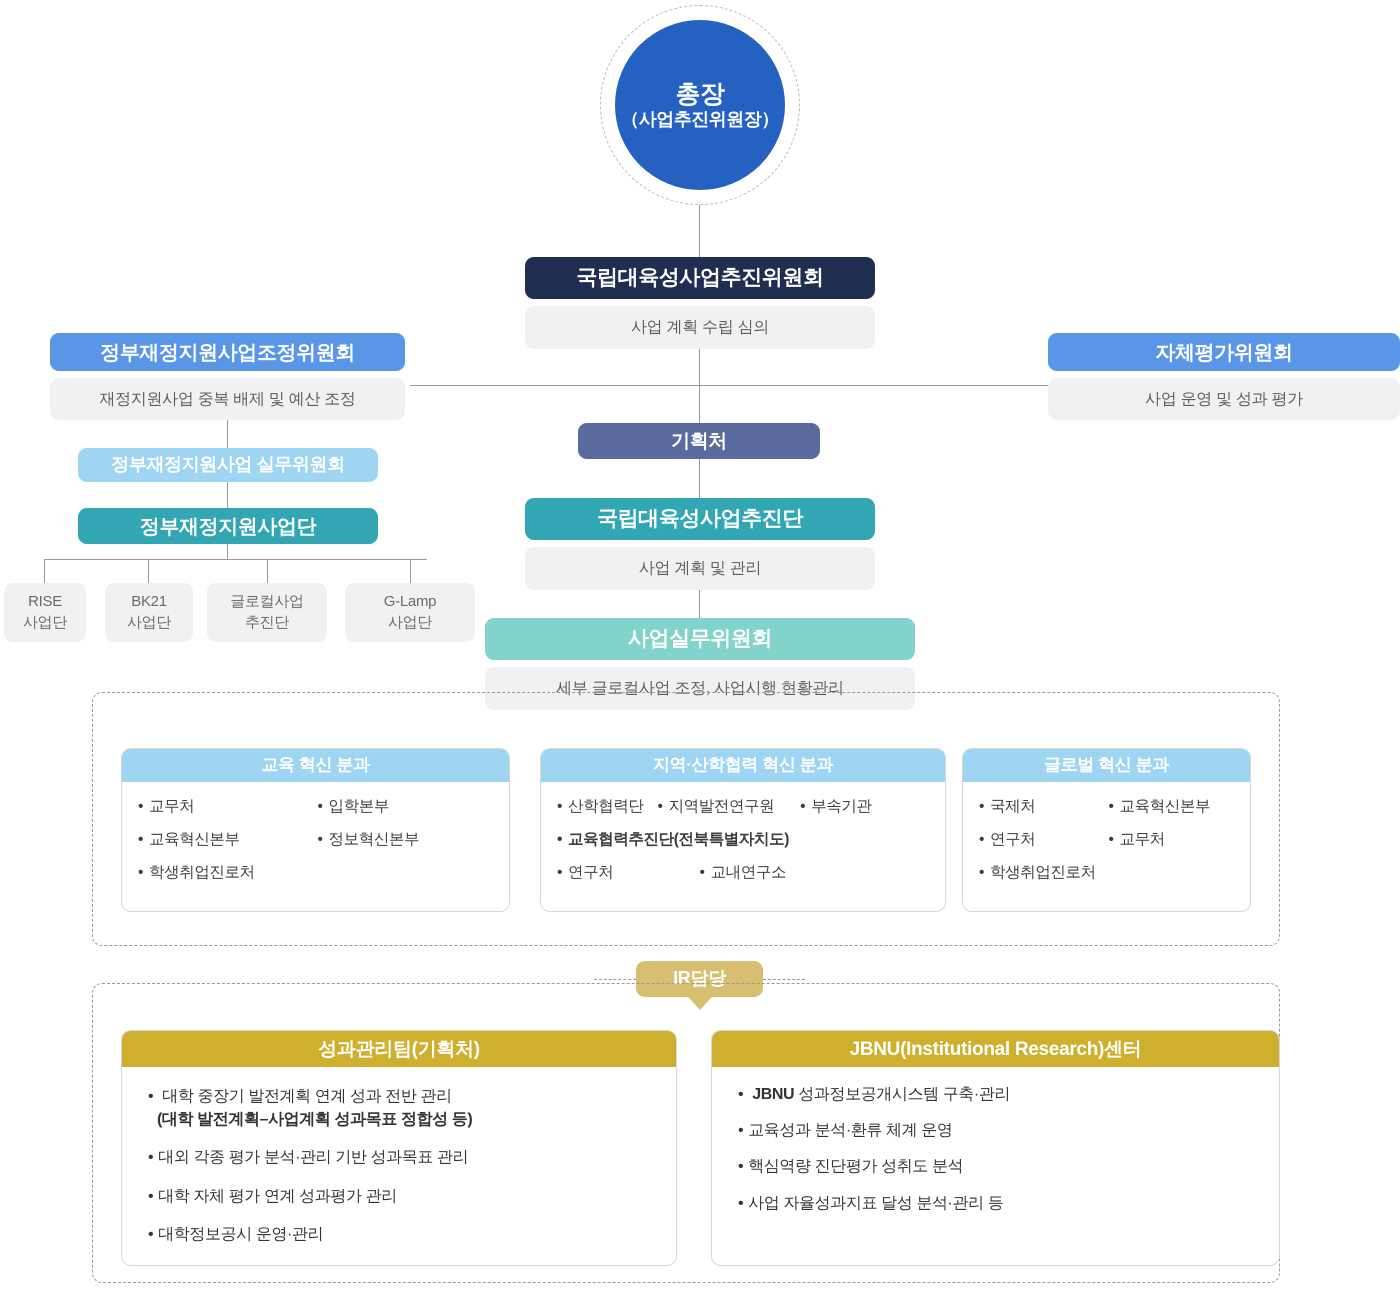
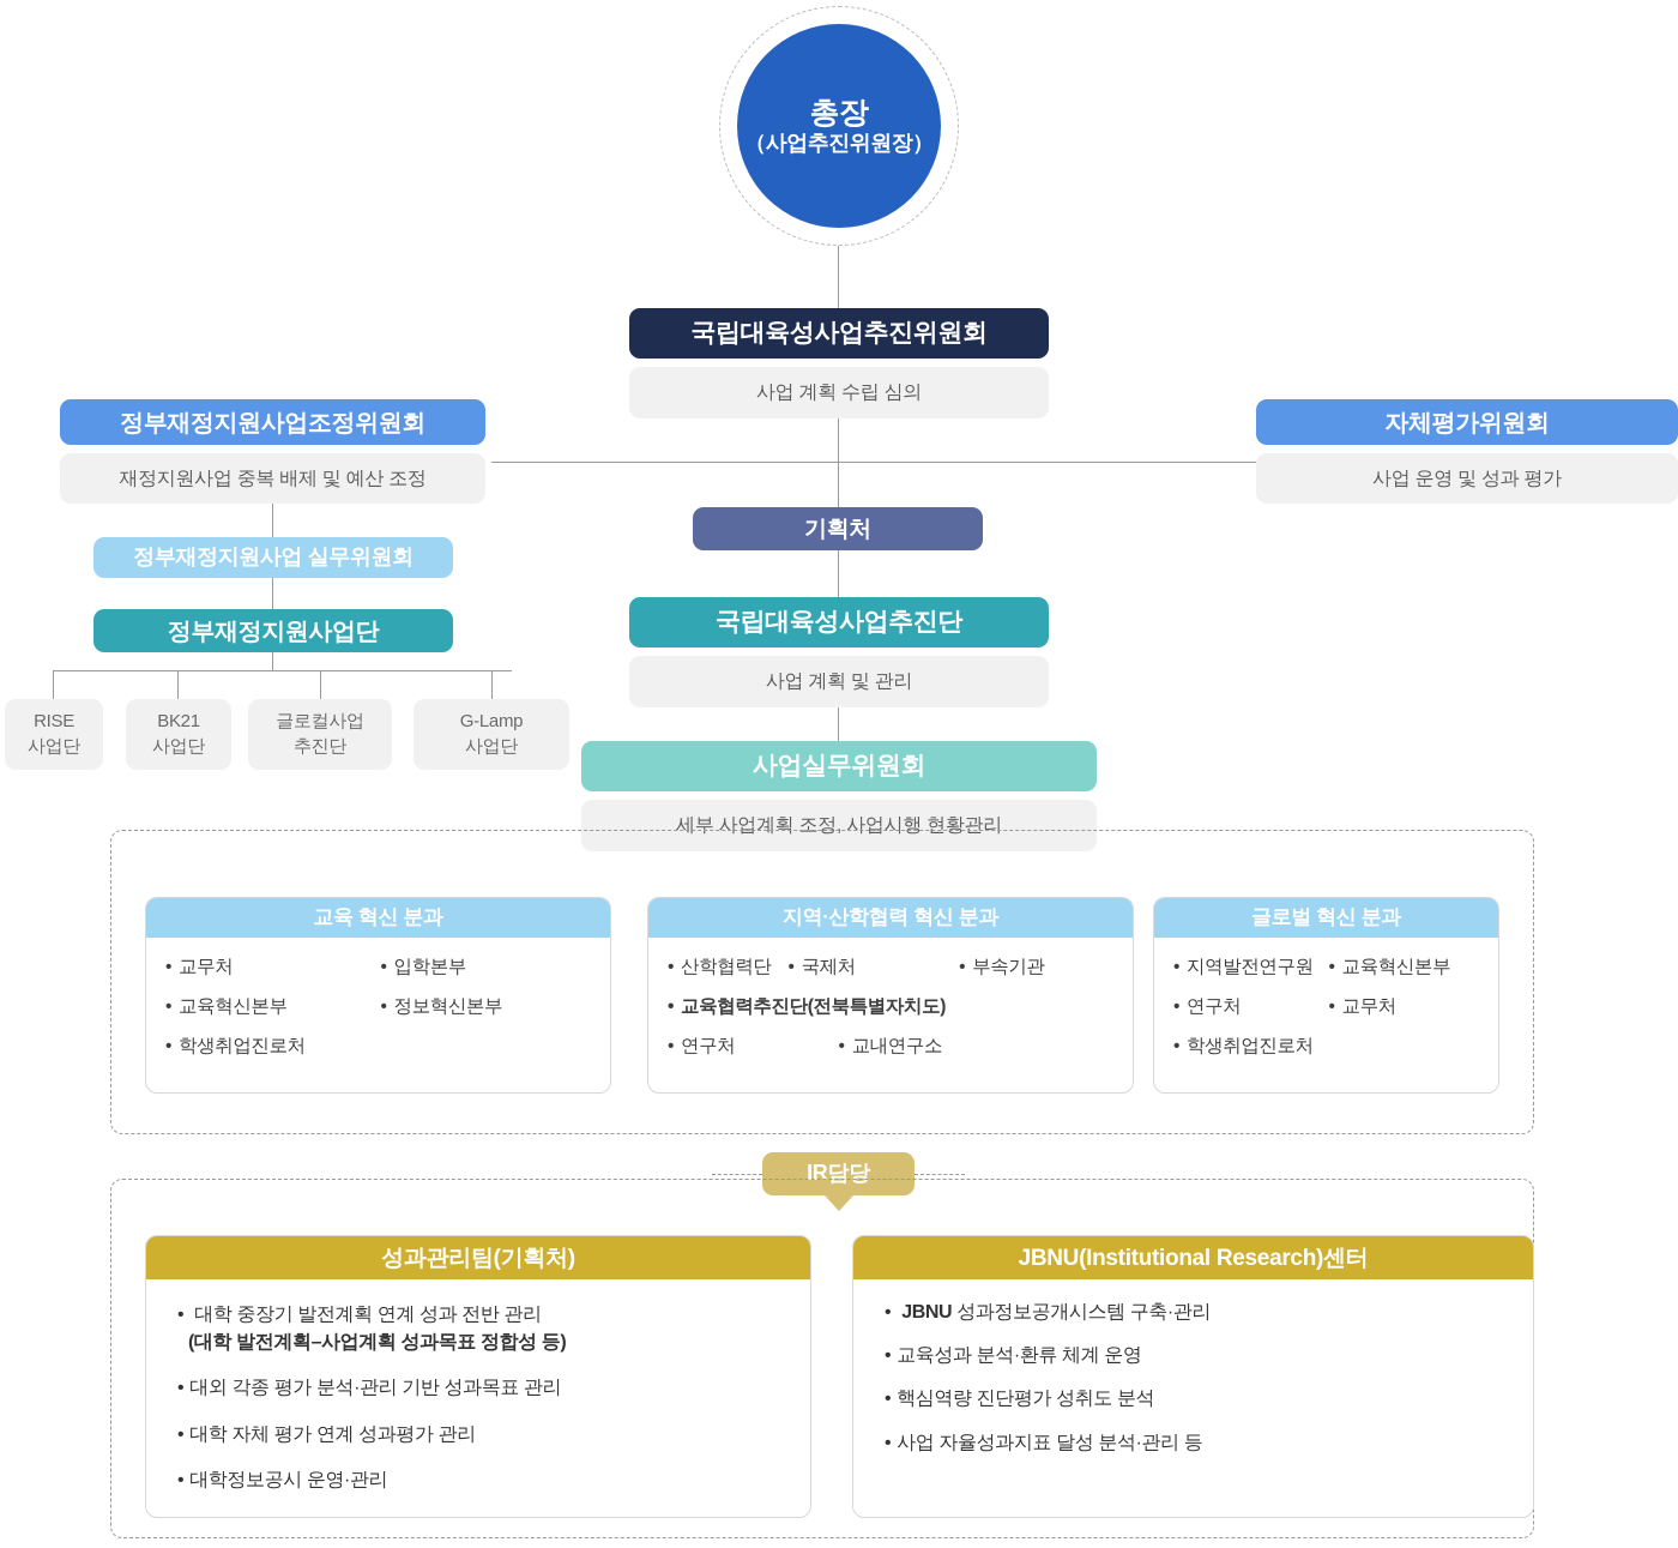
  총장
  （사업추진위원장）
  국립대육성사업추진위원회
  사업 계획 수립 심의
  기획처
  국립대육성사업추진단
  사업 계획 및 관리
  사업실무위원회
- 세부 글로컬사업 조정, 사업시행 현황관리
+ 세부 사업계획 조정, 사업시행 현황관리
  정부재정지원사업조정위원회
  재정지원사업 중복 배제 및 예산 조정
  정부재정지원사업 실무위원회
  정부재정지원사업단
  RISE
  사업단
  BK21
  사업단
  글로컬사업
  추진단
  G-Lamp
  사업단
  자체평가위원회
  사업 운영 및 성과 평가
  교육 혁신 분과
  교무처
  입학본부
  교육혁신본부
  정보혁신본부
  학생취업진로처
  지역·산학협력 혁신 분과
  산학협력단
- 지역발전연구원
+ 국제처
  부속기관
  교육협력추진단(전북특별자치도)
  연구처
  교내연구소
  글로벌 혁신 분과
- 국제처
+ 지역발전연구원
  교육혁신본부
  연구처
  교무처
  학생취업진로처
  IR담당
  성과관리팀(기획처)
  대학 중장기 발전계획 연계 성과 전반 관리
  (대학 발전계획–사업계획 성과목표 정합성 등)
  대외 각종 평가 분석·관리 기반 성과목표 관리
  대학 자체 평가 연계 성과평가 관리
  대학정보공시 운영·관리
  JBNU(Institutional Research)센터
  JBNU 성과정보공개시스템 구축·관리
  교육성과 분석·환류 체계 운영
  핵심역량 진단평가 성취도 분석
  사업 자율성과지표 달성 분석·관리 등
